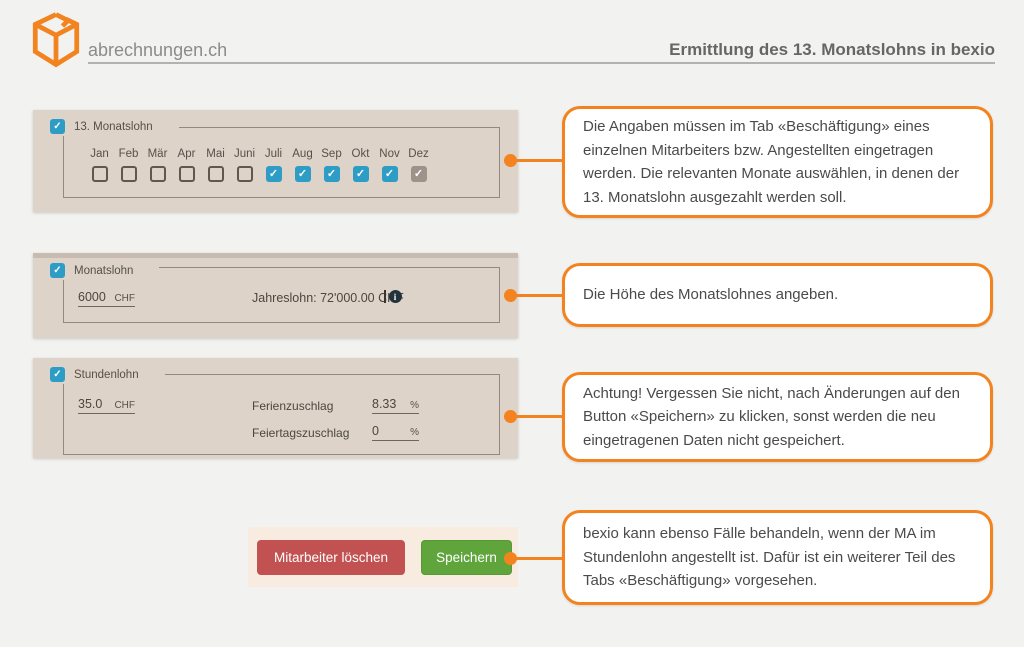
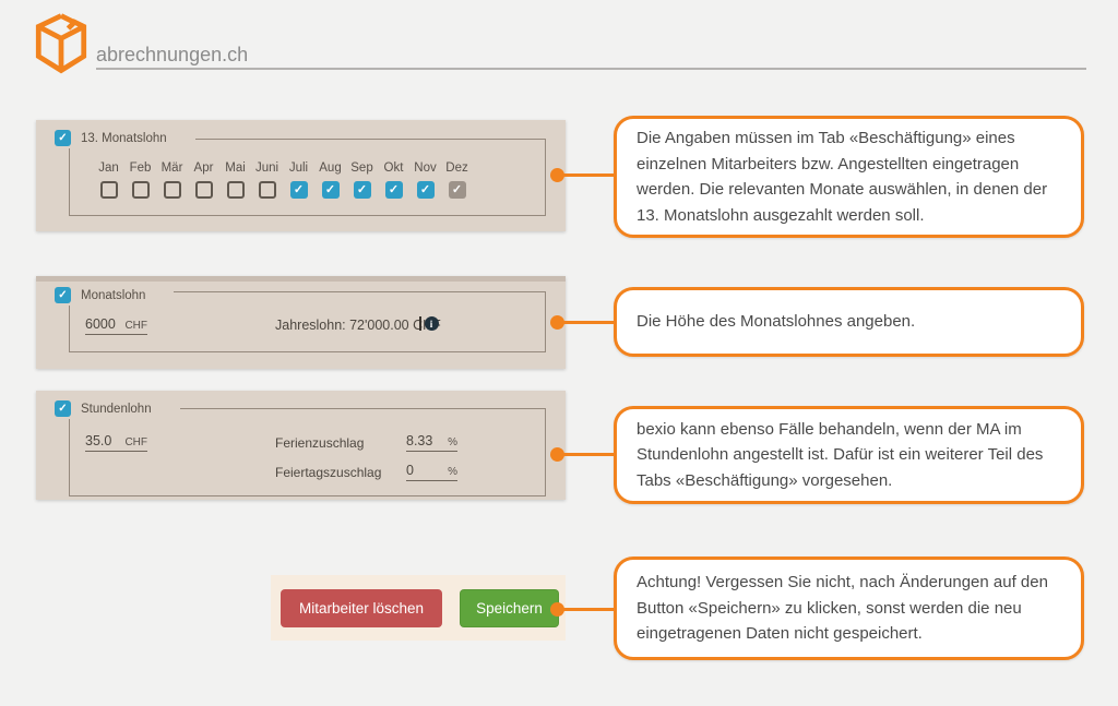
  abrechnungen.ch
- Ermittlung des 13. Monatslohns in bexio
  13. Monatslohn
  Jan
  Feb
  Mär
  Apr
  Mai
  Juni
  Juli
  Aug
  Sep
  Okt
  Nov
  Dez
  Die Angaben müssen im Tab «Beschäftigung» eines einzelnen Mitarbeiters bzw. Angestellten eingetragen werden. Die relevanten Monate auswählen, in denen der 13. Monatslohn ausgezahlt werden soll.
  Monatslohn
  6000
  CHF
  Jahreslohn: 72'000.00 C
  Die Höhe des Monatslohnes angeben.
  Stundenlohn
  35.0
  CHF
  Ferienzuschlag
  8.33
  %
  Feiertagszuschlag
  0
  %
- Achtung! Vergessen Sie nicht, nach Änderungen auf den Button «Speichern» zu klicken, sonst werden die neu eingetragenen Daten nicht gespeichert.
+ bexio kann ebenso Fälle behandeln, wenn der MA im Stundenlohn angestellt ist. Dafür ist ein weiterer Teil des Tabs «Beschäftigung» vorgesehen.
  Mitarbeiter löschen
  Speichern
- bexio kann ebenso Fälle behandeln, wenn der MA im Stundenlohn angestellt ist. Dafür ist ein weiterer Teil des Tabs «Beschäftigung» vorgesehen.
+ Achtung! Vergessen Sie nicht, nach Änderungen auf den Button «Speichern» zu klicken, sonst werden die neu eingetragenen Daten nicht gespeichert.
